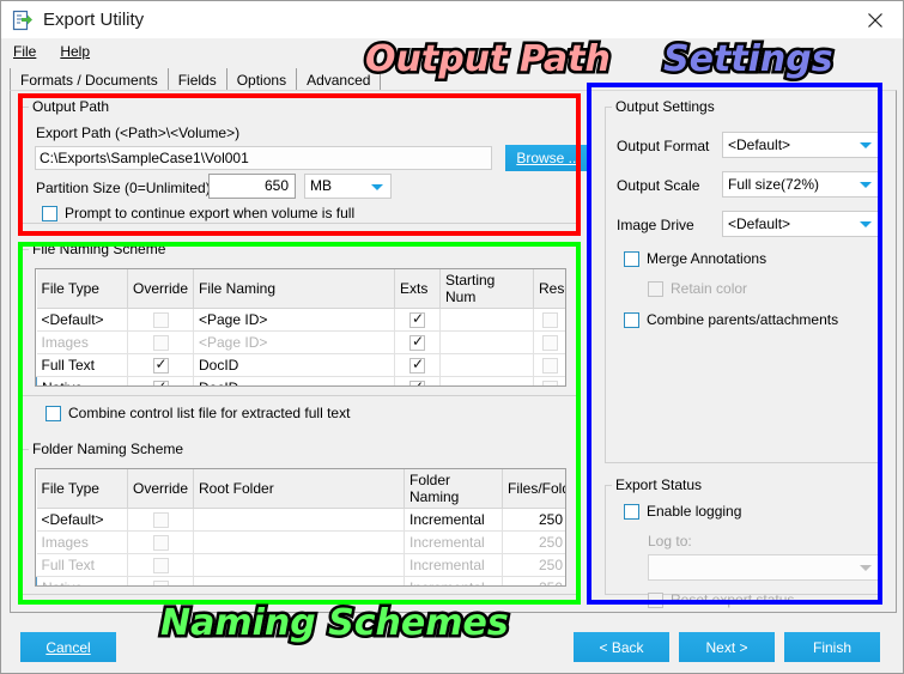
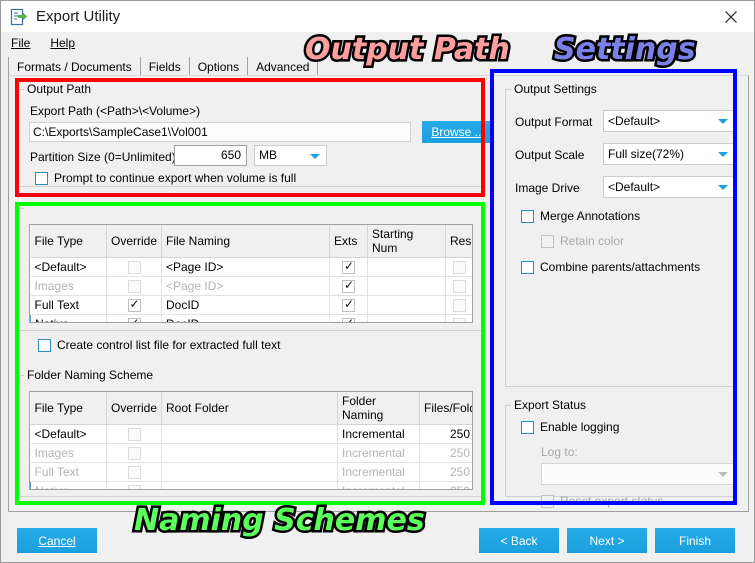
  Export Utility
  File
  Help
  Formats / Documents
  Fields
  Options
  Advanced
  Output Path
  Export Path (<Path>\<Volume>)
  C:\Exports\SampleCase1\Vol001
  Browse ...
  Partition Size (0=Unlimited
  650
  MB
  Prompt to continue export when volume is full
- File Naming Scheme
  File Type	Override	File Naming	Exts	Starting Num	Res
  <Default>		<Page ID>	✓
  Images		<Page ID>	✓
  Full Text	✓	DocID	✓
- Combine control list file for extracted full text
+ Create control list file for extracted full text
  Folder Naming Scheme
  File Type	Override	Root Folder	Folder Naming	Files/Fold
  <Default>			Incremental	250
  Images			Incremental	250
  Full Text			Incremental	250
  Output Settings
  Output Format
  <Default>
  Output Scale
  Full size(72%)
  Image Drive
  <Default>
  Merge Annotations
  Retain color
  Combine parents/attachments
  Export Status
  Enable logging
  Log to:
  Reset export status
  Cancel
  < Back
  Next >
  Finish
  Output Path
  Settings
  Naming Schemes
